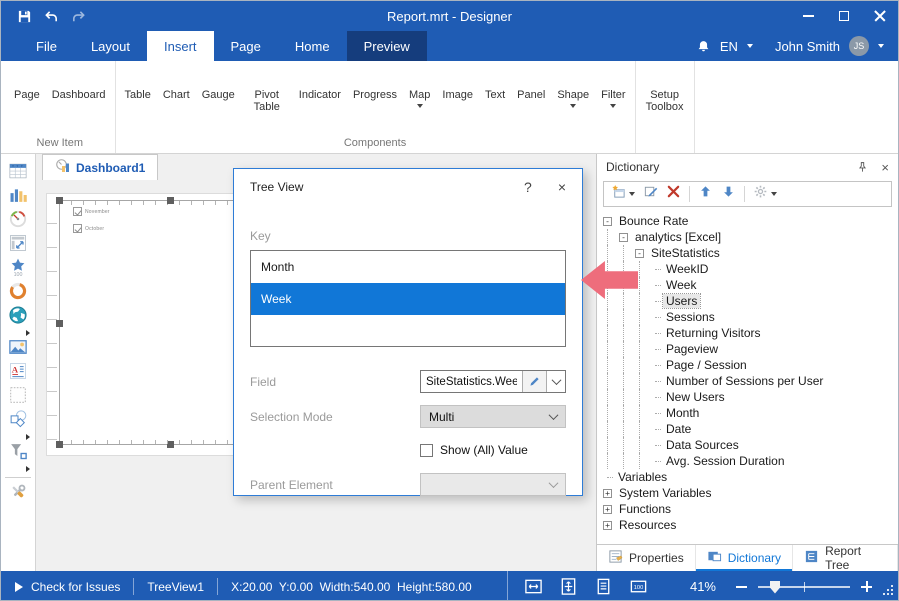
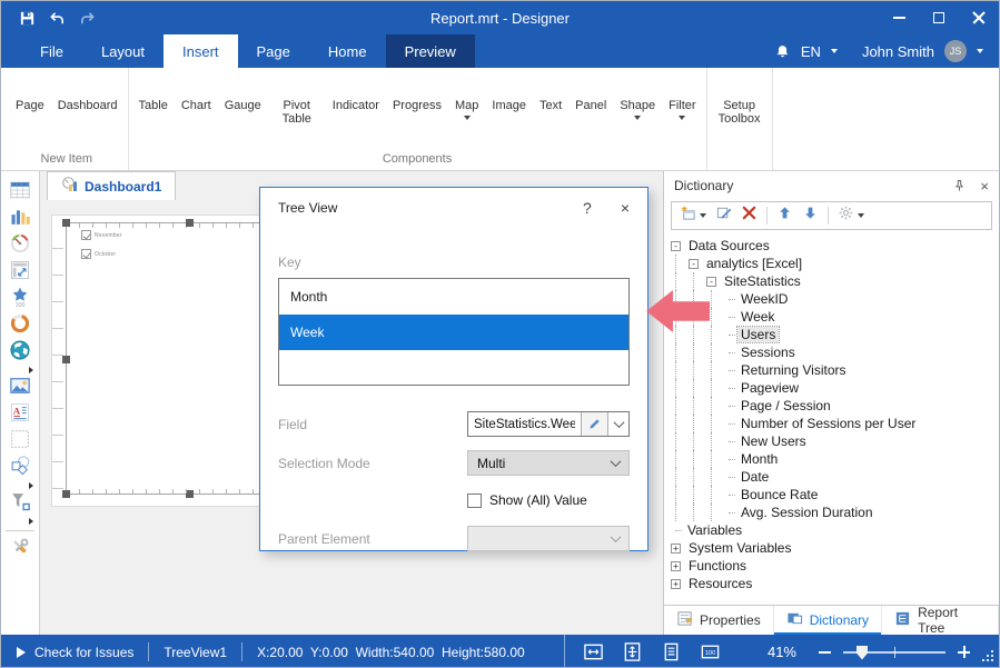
  Report.mrt - Designer
  File
  Layout
  Insert
  Page
  Home
  Preview
  EN
  John Smith
  JS
  Page
  Dashboard
  New Item
  Table
  Chart
  Gauge
  Pivot Table
  Indicator
  Progress
  Map
  Image
  Text
  Panel
  Shape
  Filter
  Components
  Setup Toolbox
  A
  Dashboard1
  Dictionary
  ×
  -
- Bounce Rate
+ Data Sources
  -
  analytics [Excel]
  -
  SiteStatistics
  WeekID
  Week
  Users
  Sessions
  Returning Visitors
  Pageview
  Page / Session
  Number of Sessions per User
  New Users
  Month
  Date
- Data Sources
+ Bounce Rate
  Avg. Session Duration
  Variables
  +
  System Variables
  +
  Functions
  +
  Resources
  Properties
  Dictionary
  Report Tree
  Check for Issues
  TreeView1
  X:20.00 Y:0.00 Width:540.00 Height:580.00
  41%
  Tree View
  ?
  ×
  Key
  Month
  Week
  Field
  SiteStatistics.Wee
  Selection Mode
  Multi
  Show (All) Value
  Parent Element
